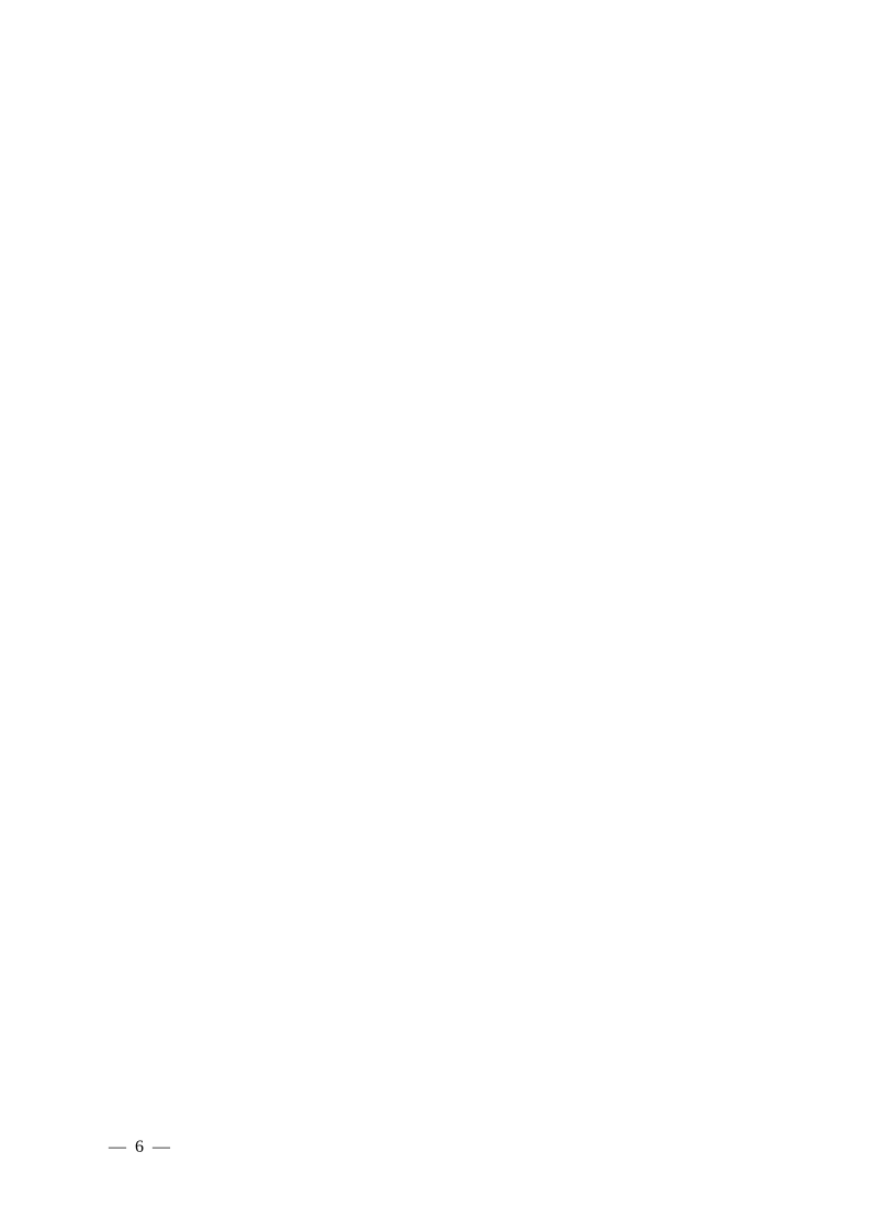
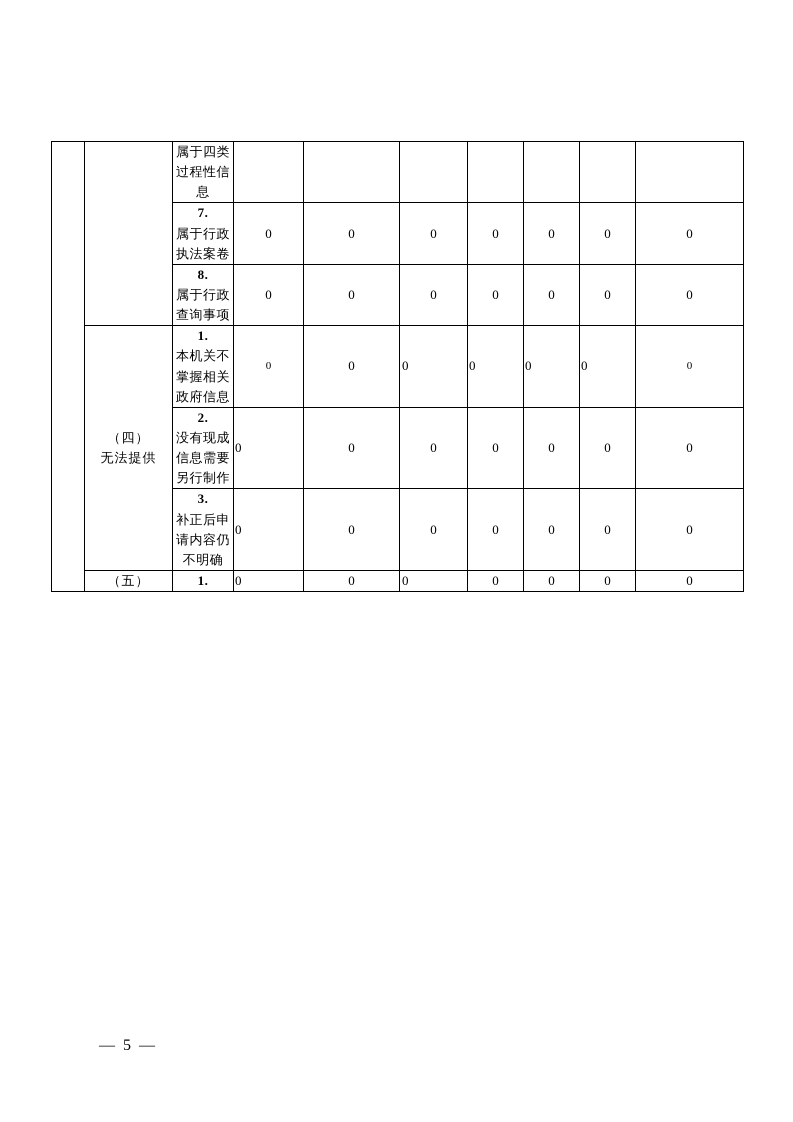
+ 		属于四类过程性信息
+ 7. 属于行政执法案卷	0	0	0	0	0	0	0
+ 8. 属于行政查询事项	0	0	0	0	0	0	0
+ （四） 无法提供	1. 本机关不掌握相关政府信息	0	0	0	0	0	0	0
+ 2. 没有现成信息需要另行制作	0	0	0	0	0	0	0
+ 3. 补正后申请内容仍不明确	0	0	0	0	0	0	0
+ （五）	1.	0	0	0	0	0	0	0
- — 6 —
+ — 5 —
